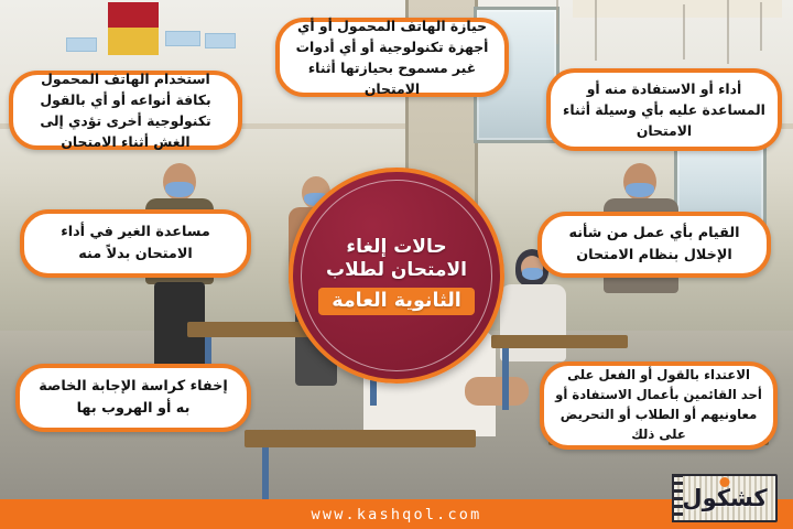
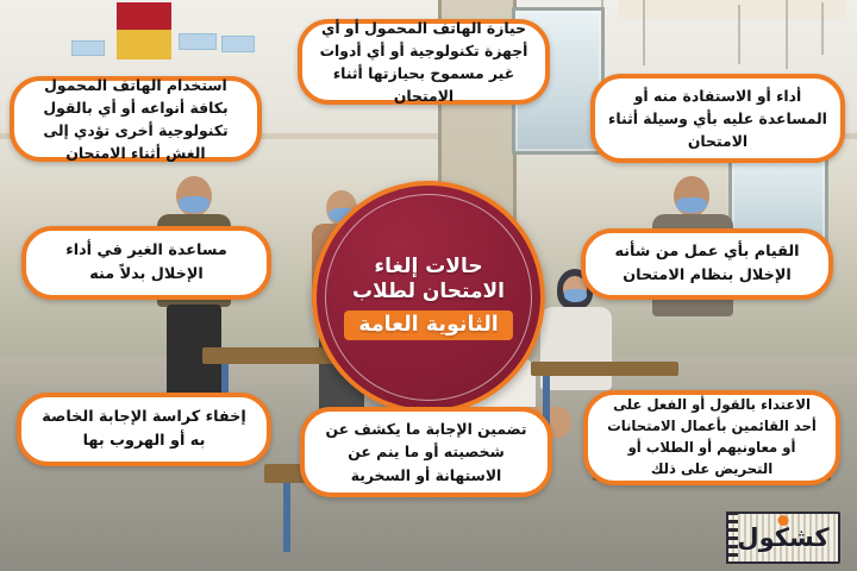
  حالات إلغاء
  الامتحان لطلاب
  الثانوية العامة
  حيازة الهاتف المحمول أو أي أجهزة تكنولوجية أو أي أدوات غير مسموح بحيازتها أثناء الامتحان
  استخدام الهاتف المحمول بكافة أنواعه أو أي بالقول تكنولوجية أخرى تؤدي إلى الغش أثناء الامتحان
  أداء أو الاستفادة منه أو المساعدة عليه بأي وسيلة أثناء الامتحان
- مساعدة الغير في أداء الامتحان بدلاً منه
+ مساعدة الغير في أداء الإخلال بدلاً منه
  القيام بأي عمل من شأنه الإخلال بنظام الامتحان
  إخفاء كراسة الإجابة الخاصة به أو الهروب بها
+ تضمين الإجابة ما يكشف عن شخصيته أو ما ينم عن الاستهانة أو السخرية
- الاعتداء بالقول أو الفعل على أحد القائمين بأعمال الاستفادة أو معاونيهم أو الطلاب أو التحريض على ذلك
+ الاعتداء بالقول أو الفعل على أحد القائمين بأعمال الامتحانات أو معاونيهم أو الطلاب أو التحريض على ذلك
- www.kashqol.com
  كشكول
